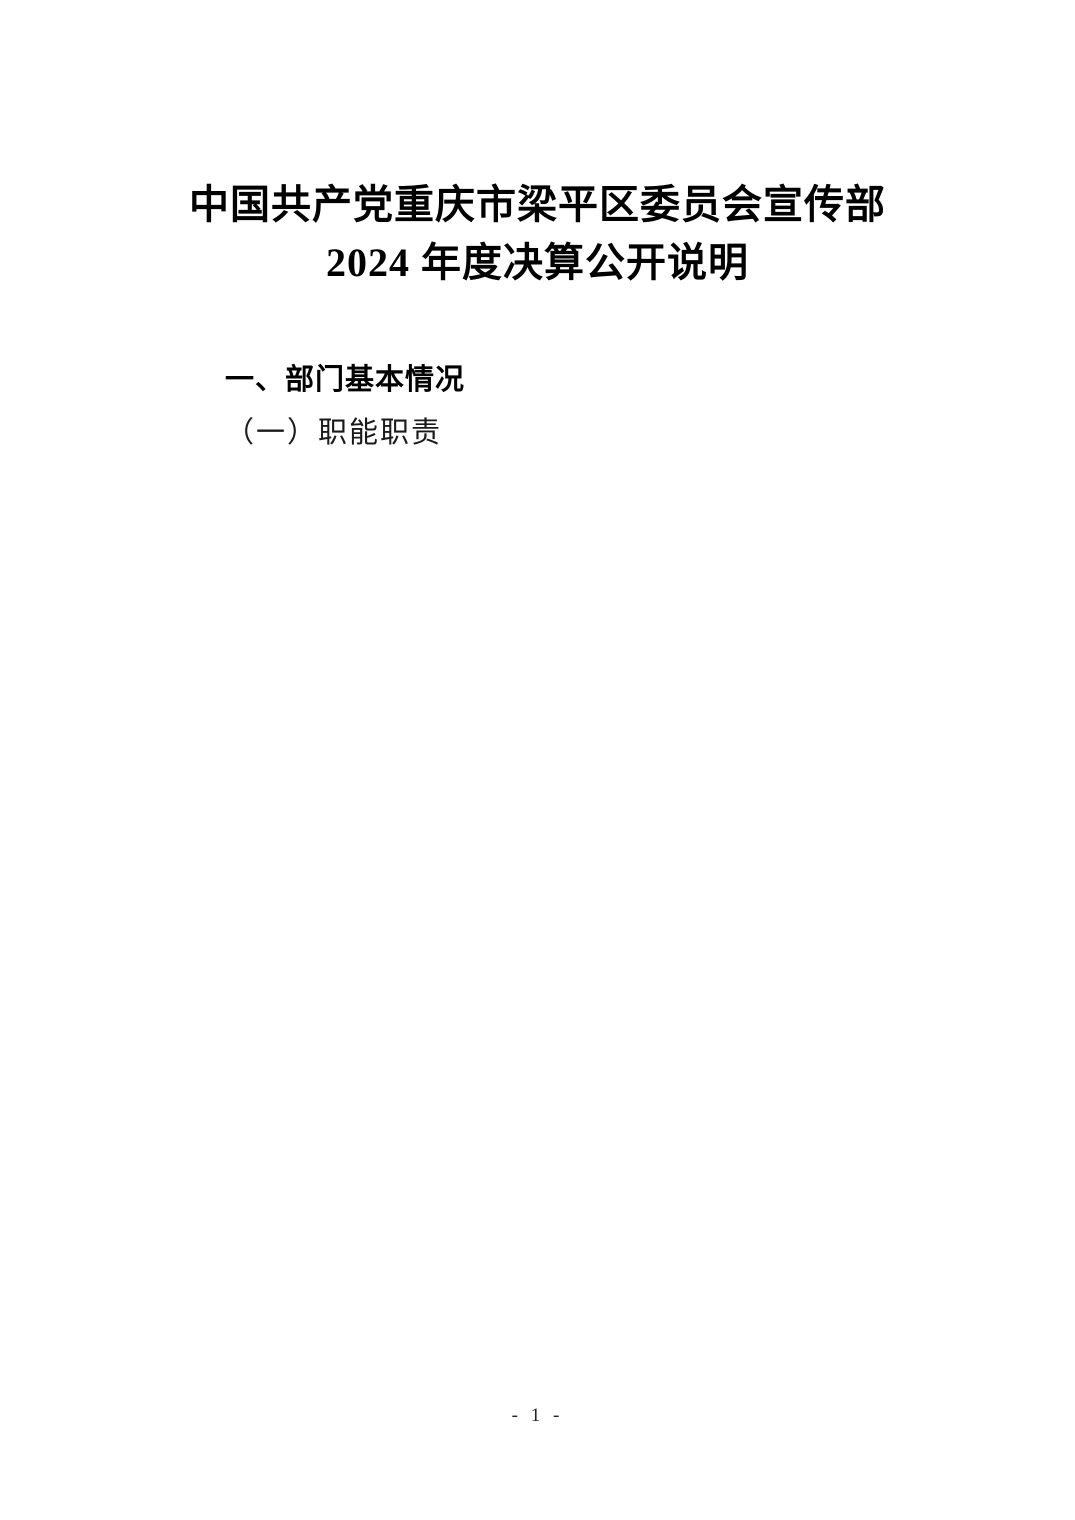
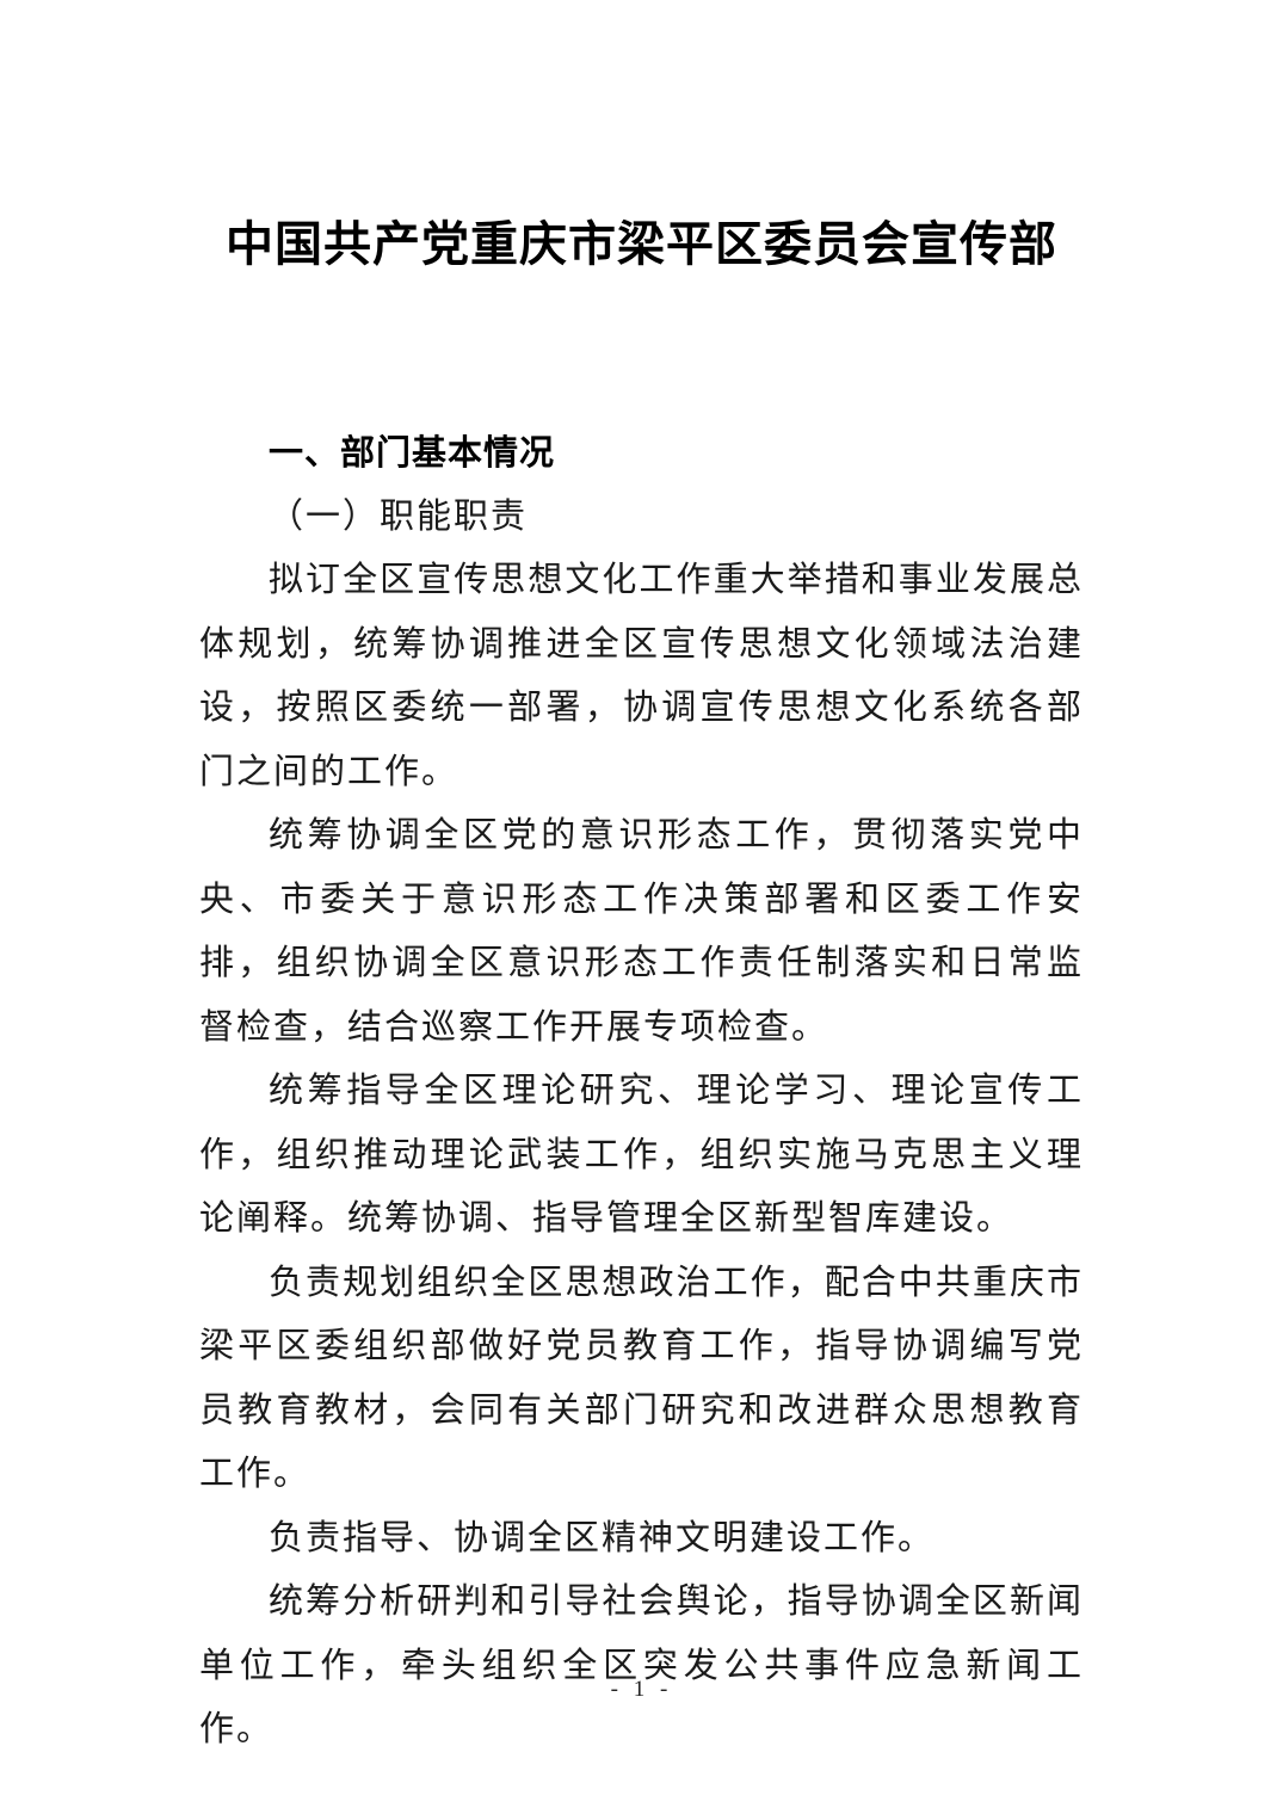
  中国共产党重庆市梁平区委员会宣传部
- 2024 年度决算公开说明
  一、部门基本情况
  （一）职能职责
+ 拟订全区宣传思想文化工作重大举措和事业发展总体规划，统筹协调推进全区宣传思想文化领域法治建设，按照区委统一部署，协调宣传思想文化系统各部门之间的工作。
+ 统筹协调全区党的意识形态工作，贯彻落实党中央、市委关于意识形态工作决策部署和区委工作安排，组织协调全区意识形态工作责任制落实和日常监督检查，结合巡察工作开展专项检查。
+ 统筹指导全区理论研究、理论学习、理论宣传工作，组织推动理论武装工作，组织实施马克思主义理论阐释。统筹协调、指导管理全区新型智库建设。
+ 负责规划组织全区思想政治工作，配合中共重庆市梁平区委组织部做好党员教育工作，指导协调编写党员教育教材，会同有关部门研究和改进群众思想教育工作。
+ 负责指导、协调全区精神文明建设工作。
+ 统筹分析研判和引导社会舆论，指导协调全区新闻单位工作，牵头组织全区突发公共事件应急新闻工作。
  - 1 -
